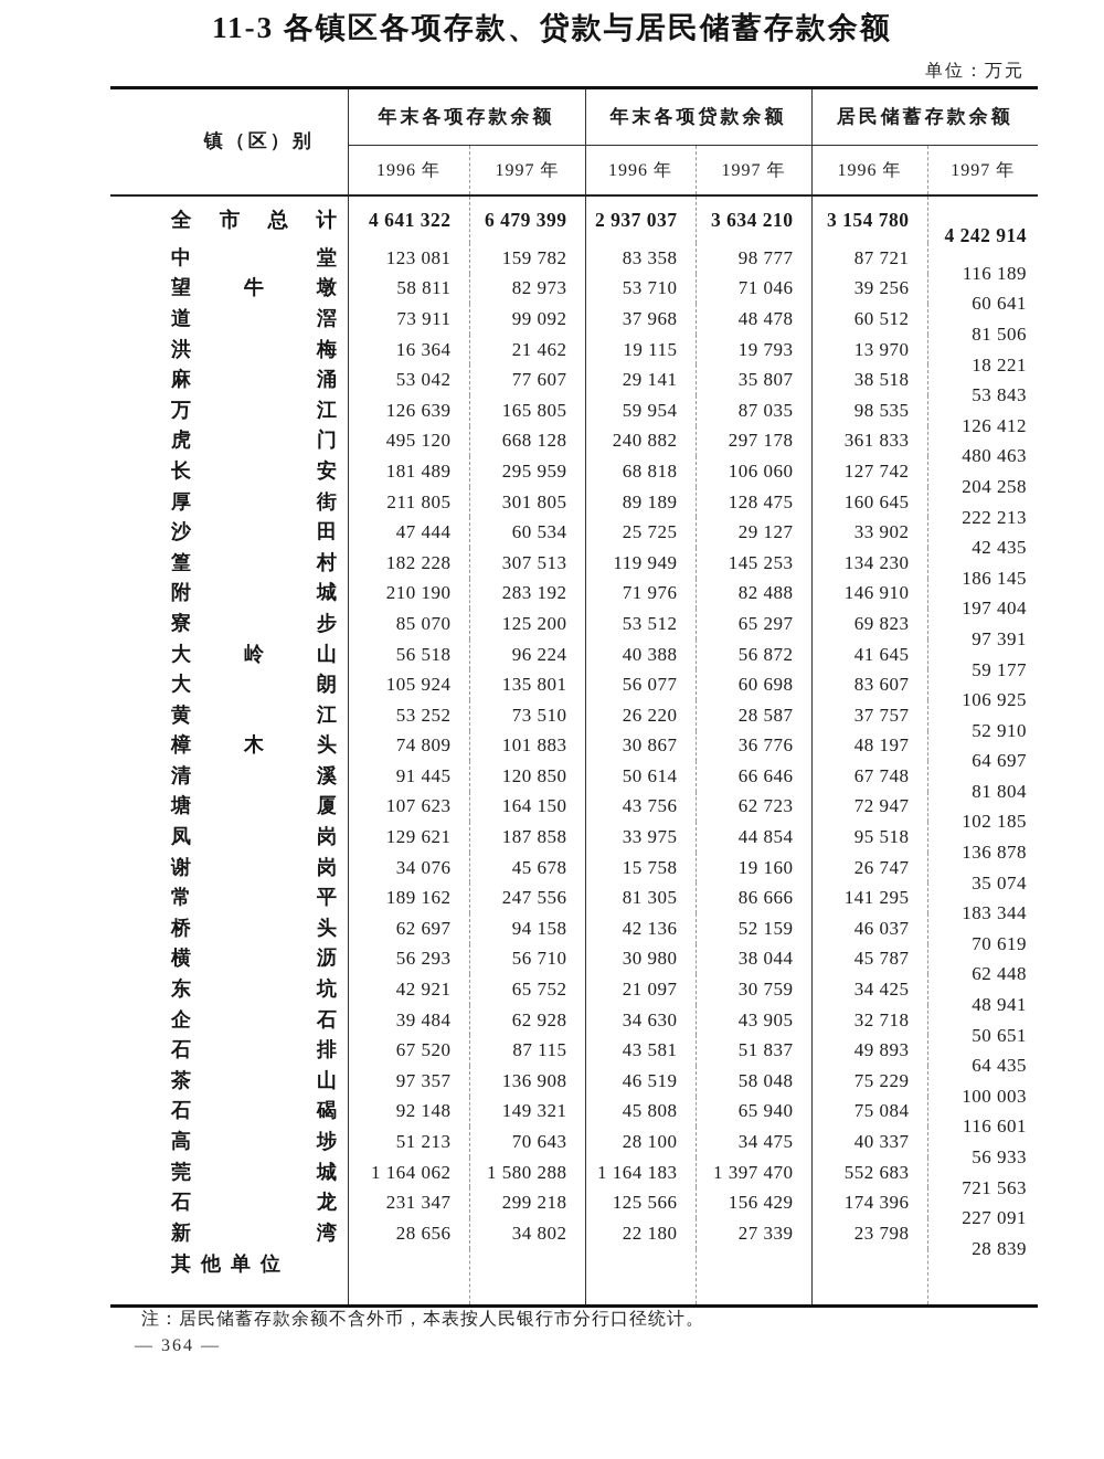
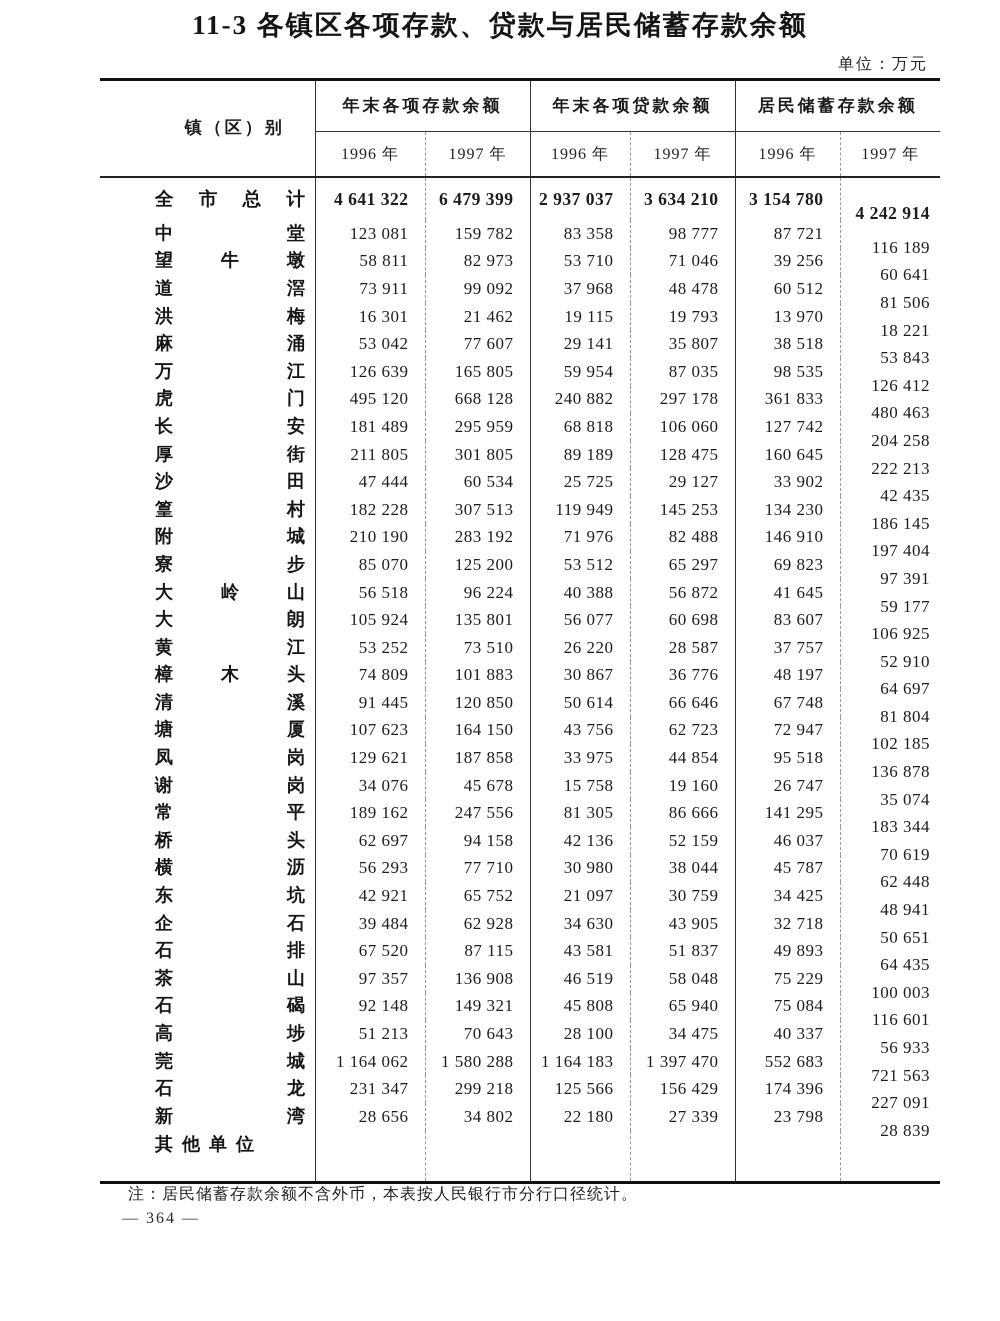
  11-3 各镇区各项存款、贷款与居民储蓄存款余额
  单位：万元
  镇（区）别	年末各项存款余额	年末各项贷款余额	居民储蓄存款余额
  1996 年	1997 年	1996 年	1997 年	1996 年	1997 年
  全市总计	4 641 322	6 479 399	2 937 037	3 634 210	3 154 780	4 242 914
  中堂	123 081	159 782	83 358	98 777	87 721	116 189
  望牛墩	58 811	82 973	53 710	71 046	39 256	60 641
  道滘	73 911	99 092	37 968	48 478	60 512	81 506
- 洪梅	16 364	21 462	19 115	19 793	13 970	18 221
+ 洪梅	16 301	21 462	19 115	19 793	13 970	18 221
  麻涌	53 042	77 607	29 141	35 807	38 518	53 843
  万江	126 639	165 805	59 954	87 035	98 535	126 412
  虎门	495 120	668 128	240 882	297 178	361 833	480 463
  长安	181 489	295 959	68 818	106 060	127 742	204 258
  厚街	211 805	301 805	89 189	128 475	160 645	222 213
  沙田	47 444	60 534	25 725	29 127	33 902	42 435
  篁村	182 228	307 513	119 949	145 253	134 230	186 145
  附城	210 190	283 192	71 976	82 488	146 910	197 404
  寮步	85 070	125 200	53 512	65 297	69 823	97 391
  大岭山	56 518	96 224	40 388	56 872	41 645	59 177
  大朗	105 924	135 801	56 077	60 698	83 607	106 925
  黄江	53 252	73 510	26 220	28 587	37 757	52 910
  樟木头	74 809	101 883	30 867	36 776	48 197	64 697
  清溪	91 445	120 850	50 614	66 646	67 748	81 804
  塘厦	107 623	164 150	43 756	62 723	72 947	102 185
  凤岗	129 621	187 858	33 975	44 854	95 518	136 878
  谢岗	34 076	45 678	15 758	19 160	26 747	35 074
  常平	189 162	247 556	81 305	86 666	141 295	183 344
  桥头	62 697	94 158	42 136	52 159	46 037	70 619
- 横沥	56 293	56 710	30 980	38 044	45 787	62 448
+ 横沥	56 293	77 710	30 980	38 044	45 787	62 448
  东坑	42 921	65 752	21 097	30 759	34 425	48 941
  企石	39 484	62 928	34 630	43 905	32 718	50 651
  石排	67 520	87 115	43 581	51 837	49 893	64 435
  茶山	97 357	136 908	46 519	58 048	75 229	100 003
  石碣	92 148	149 321	45 808	65 940	75 084	116 601
  高埗	51 213	70 643	28 100	34 475	40 337	56 933
  莞城	1 164 062	1 580 288	1 164 183	1 397 470	552 683	721 563
  石龙	231 347	299 218	125 566	156 429	174 396	227 091
  新湾	28 656	34 802	22 180	27 339	23 798	28 839
  其他单位
  注：居民储蓄存款余额不含外币，本表按人民银行市分行口径统计。
  — 364 —
